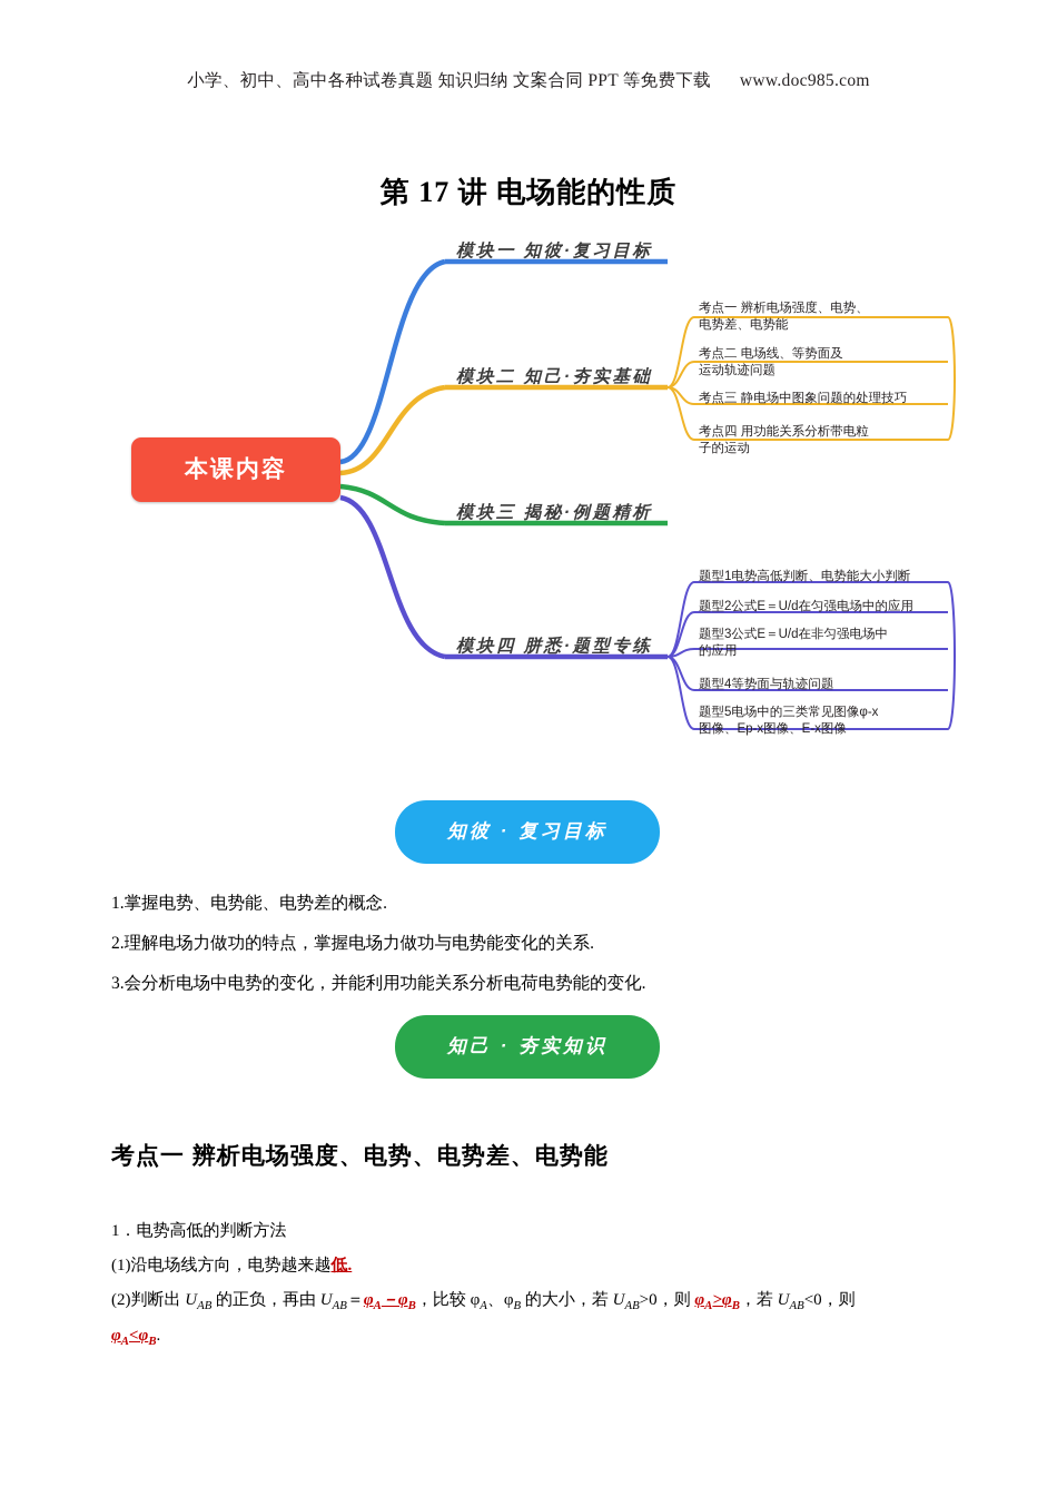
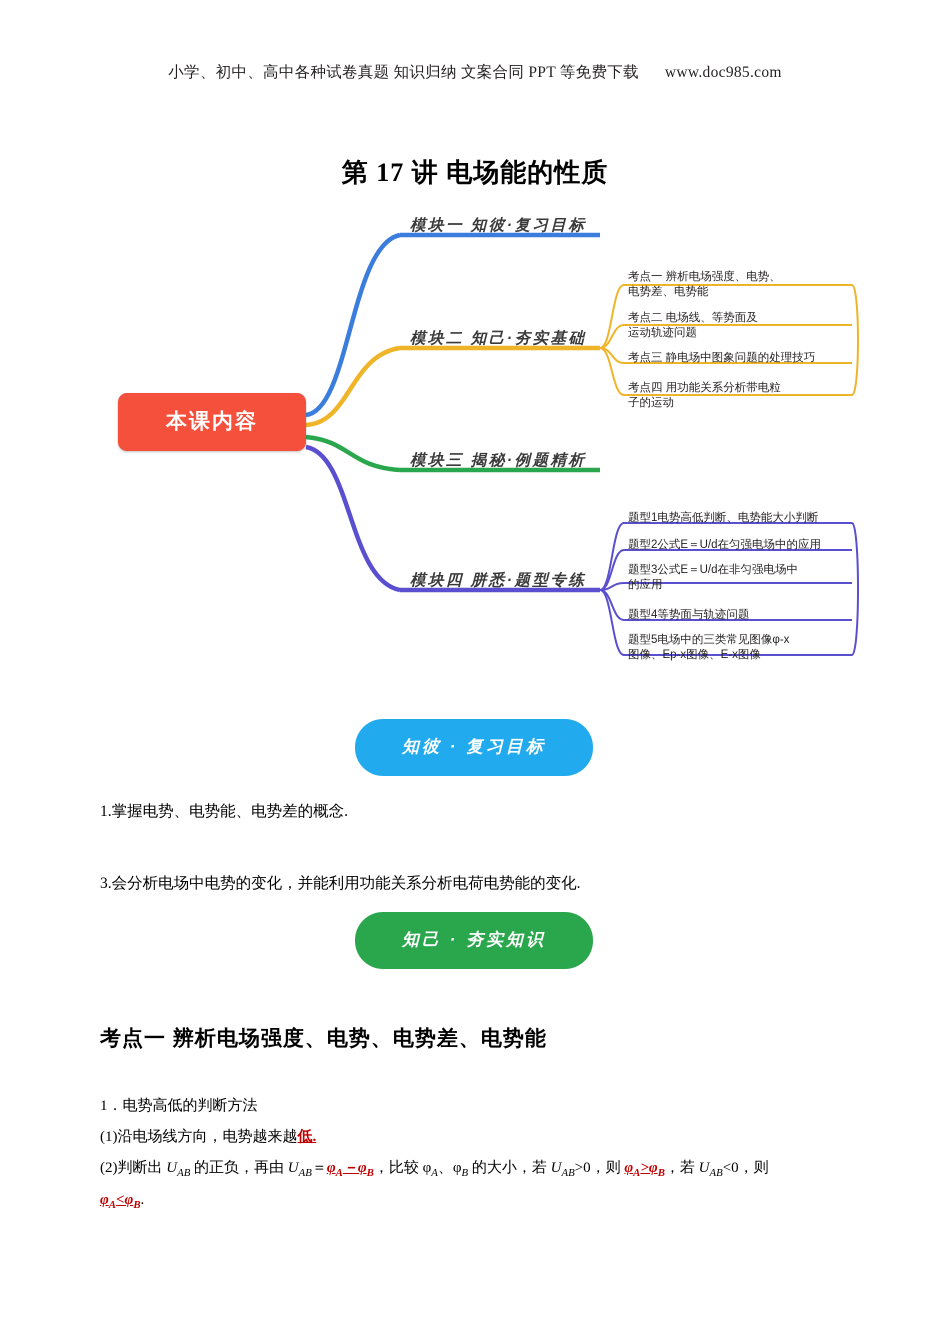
  小学、初中、高中各种试卷真题 知识归纳 文案合同 PPT 等免费下载 www.doc985.com
  第 17 讲 电场能的性质
  本课内容
  模块一 知彼·复习目标
  模块二 知己·夯实基础
  模块三 揭秘·例题精析
  模块四 胼悉·题型专练
  考点一 辨析电场强度、电势、
  电势差、电势能
  考点二 电场线、等势面及
  运动轨迹问题
  考点三 静电场中图象问题的处理技巧
  考点四 用功能关系分析带电粒
  子的运动
  题型1电势高低判断、电势能大小判断
  题型2公式E＝U/d在匀强电场中的应用
  题型3公式E＝U/d在非匀强电场中
  的应用
  题型4等势面与轨迹问题
  题型5电场中的三类常见图像φ-x
  图像、Ep-x图像、E-x图像
  知彼 · 复习目标
  1.掌握电势、电势能、电势差的概念.
- 2.理解电场力做功的特点，掌握电场力做功与电势能变化的关系.
  3.会分析电场中电势的变化，并能利用功能关系分析电荷电势能的变化.
  知己 · 夯实知识
  考点一 辨析电场强度、电势、电势差、电势能
  1．电势高低的判断方法
  (1)沿电场线方向，电势越来越低.
  (2)判断出 UAB 的正负，再由 UAB＝φA－φB，比较 φA、φB 的大小，若 UAB>0，则 φA>φB，若 UAB<0，则
  φA<φB.
